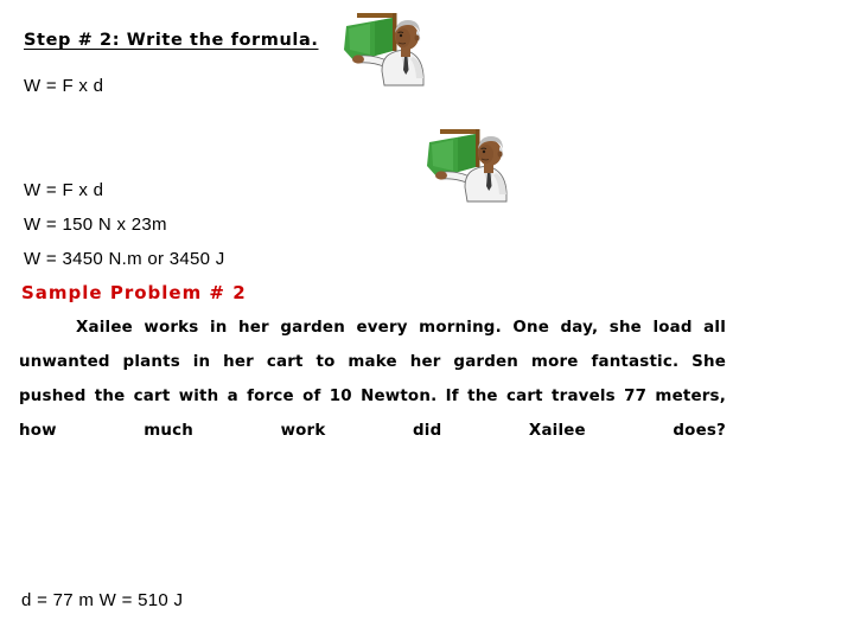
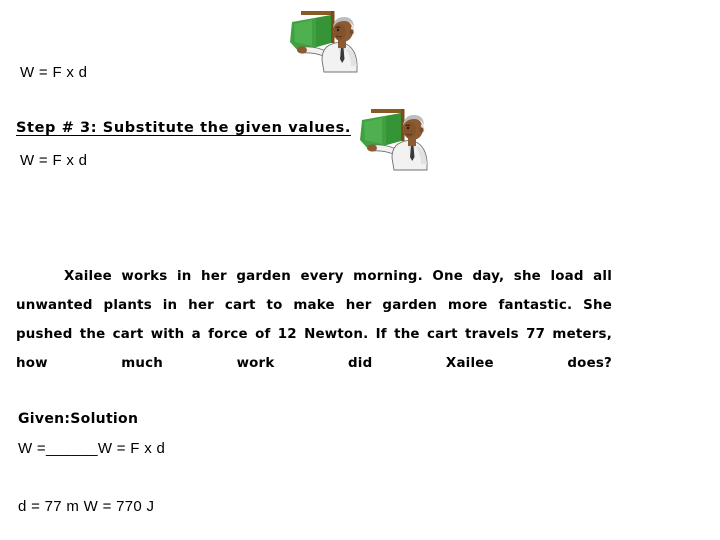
- Step # 2: Write the formula.
  W = F x d
+ Step # 3: Substitute the given values.
  W = F x d
- W = 150 N x 23m
- W = 3450 N.m or 3450 J
- Sample Problem # 2
- Xailee works in her garden every morning. One day, she load all unwanted plants in her cart to make her garden more fantastic. She pushed the cart with a force of 10 Newton. If the cart travels 77 meters, how much work did Xailee does?
+ Xailee works in her garden every morning. One day, she load all unwanted plants in her cart to make her garden more fantastic. She pushed the cart with a force of 12 Newton. If the cart travels 77 meters, how much work did Xailee does?
+ Given:Solution
+ W =______W = F x d
- d = 77 m W = 510 J
+ d = 77 m W = 770 J
